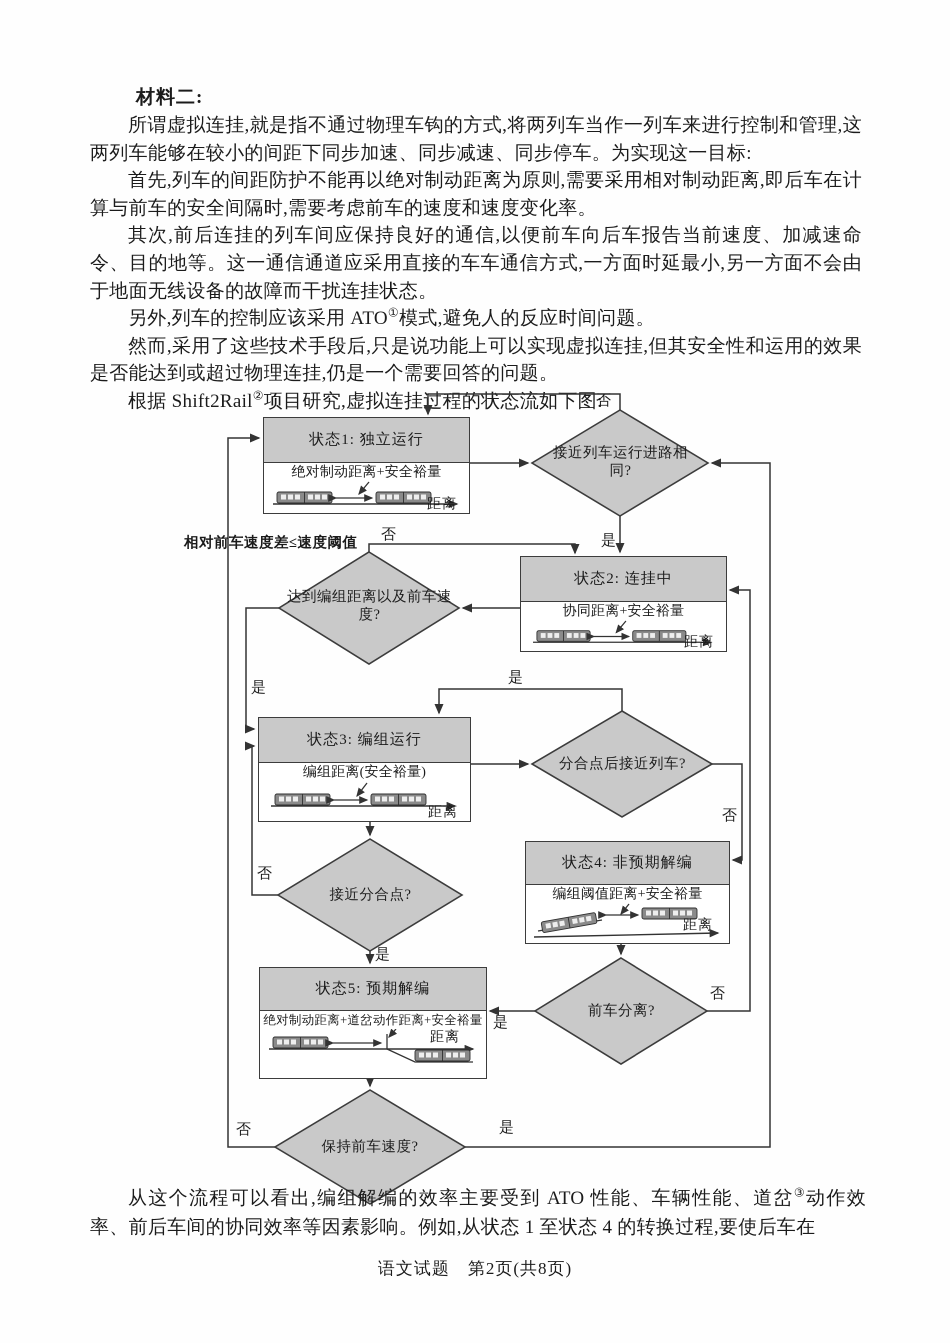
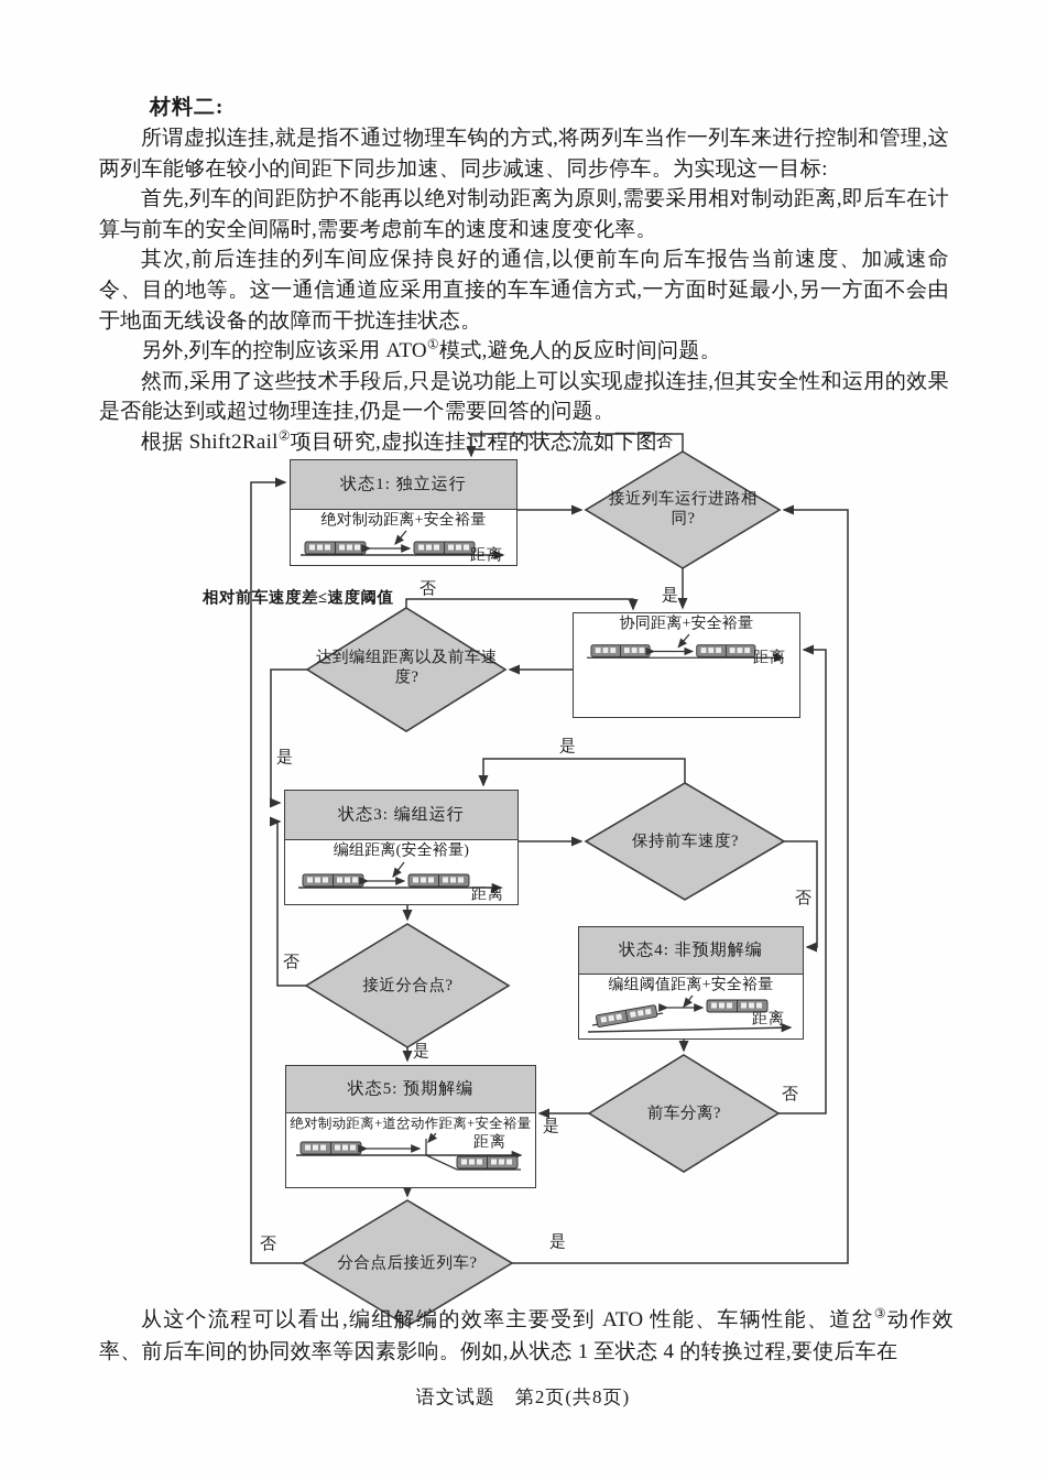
  材料二:
  所谓虚拟连挂,就是指不通过物理车钩的方式,将两列车当作一列车来进行控制和管理,这两列车能够在较小的间距下同步加速、同步减速、同步停车。为实现这一目标:
  首先,列车的间距防护不能再以绝对制动距离为原则,需要采用相对制动距离,即后车在计算与前车的安全间隔时,需要考虑前车的速度和速度变化率。
  其次,前后连挂的列车间应保持良好的通信,以便前车向后车报告当前速度、加减速命令、目的地等。这一通信通道应采用直接的车车通信方式,一方面时延最小,另一方面不会由于地面无线设备的故障而干扰连挂状态。
  另外,列车的控制应该采用 ATO①模式,避免人的反应时间问题。
  然而,采用了这些技术手段后,只是说功能上可以实现虚拟连挂,但其安全性和运用的效果是否能达到或超过物理连挂,仍是一个需要回答的问题。
  根据 Shift2Rail②项目研究,虚拟连挂过程的状态流如下图:
  状态1: 独立运行
  绝对制动距离+安全裕量
  距离
- 状态2: 连挂中
  协同距离+安全裕量
  距离
  状态3: 编组运行
  编组距离(安全裕量)
  距离
  状态4: 非预期解编
  编组阈值距离+安全裕量
  距离
  状态5: 预期解编
  绝对制动距离+道岔动作距离+安全裕量
  距离
  接近列车运行进路相同?
  达到编组距离以及前车速度?
- 分合点后接近列车?
+ 保持前车速度?
  接近分合点?
  前车分离?
- 保持前车速度?
+ 分合点后接近列车?
  否
  是
  否
  是
  是
  否
  否
  是
  是
  否
  否
  是
  相对前车速度差≤速度阈值
  从这个流程可以看出,编组解编的效率主要受到 ATO 性能、车辆性能、道岔③动作效率、前后车间的协同效率等因素影响。例如,从状态 1 至状态 4 的转换过程,要使后车在
  语文试题 第2页(共8页)
